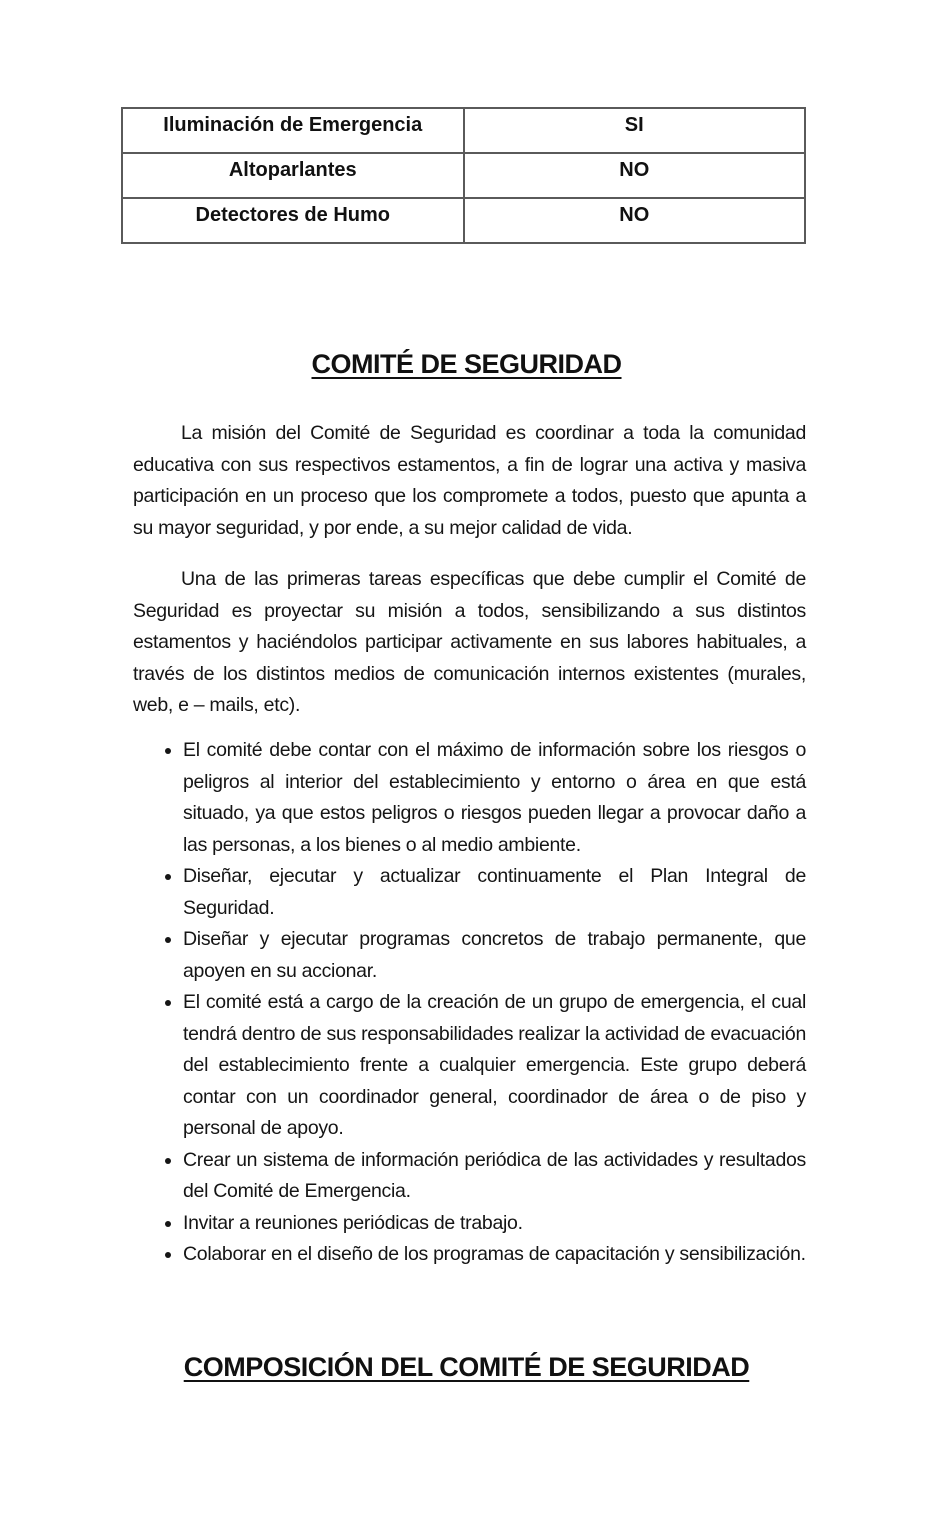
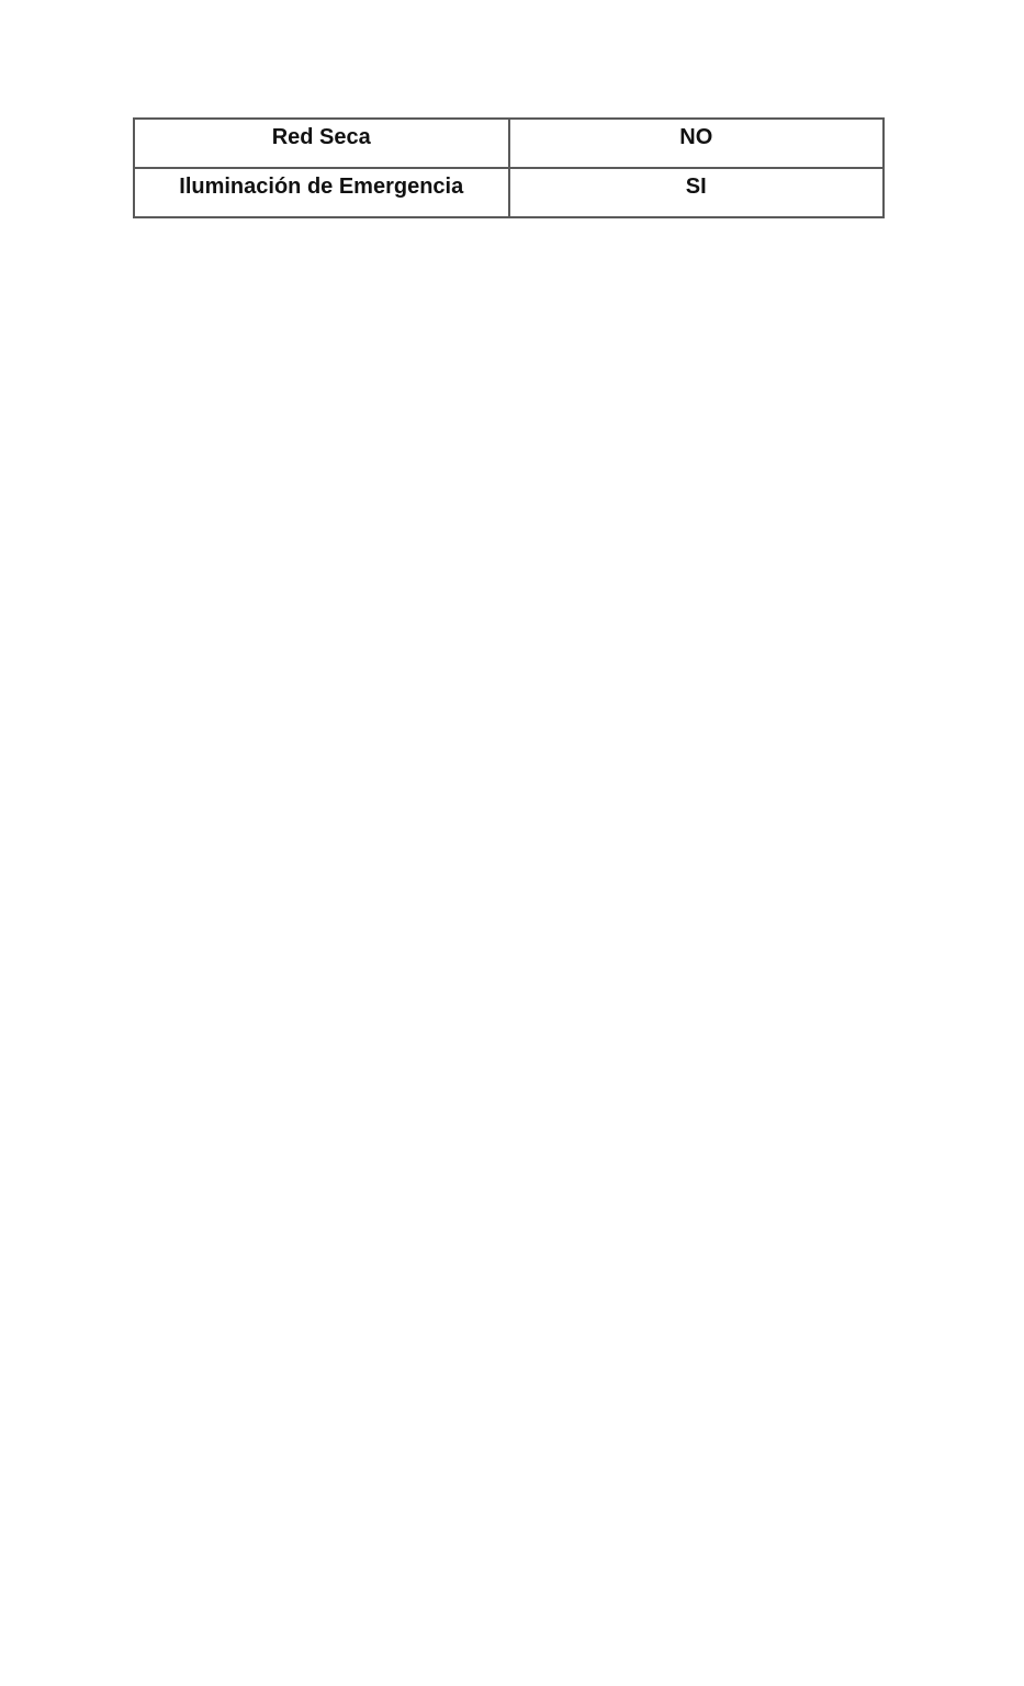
+ Red Seca	NO
  Iluminación de Emergencia	SI
- Altoparlantes	NO
- Detectores de Humo	NO
- COMITÉ DE SEGURIDAD
- La misión del Comité de Seguridad es coordinar a toda la comunidad educativa con sus respectivos estamentos, a fin de lograr una activa y masiva participación en un proceso que los compromete a todos, puesto que apunta a su mayor seguridad, y por ende, a su mejor calidad de vida.
- Una de las primeras tareas específicas que debe cumplir el Comité de Seguridad es proyectar su misión a todos, sensibilizando a sus distintos estamentos y haciéndolos participar activamente en sus labores habituales, a través de los distintos medios de comunicación internos existentes (murales, web, e – mails, etc).
- El comité debe contar con el máximo de información sobre los riesgos o peligros al interior del establecimiento y entorno o área en que está situado, ya que estos peligros o riesgos pueden llegar a provocar daño a las personas, a los bienes o al medio ambiente.
- Diseñar, ejecutar y actualizar continuamente el Plan Integral de Seguridad.
- Diseñar y ejecutar programas concretos de trabajo permanente, que apoyen en su accionar.
- El comité está a cargo de la creación de un grupo de emergencia, el cual tendrá dentro de sus responsabilidades realizar la actividad de evacuación del establecimiento frente a cualquier emergencia. Este grupo deberá contar con un coordinador general, coordinador de área o de piso y personal de apoyo.
- Crear un sistema de información periódica de las actividades y resultados del Comité de Emergencia.
- Invitar a reuniones periódicas de trabajo.
- Colaborar en el diseño de los programas de capacitación y sensibilización.
- COMPOSICIÓN DEL COMITÉ DE SEGURIDAD
